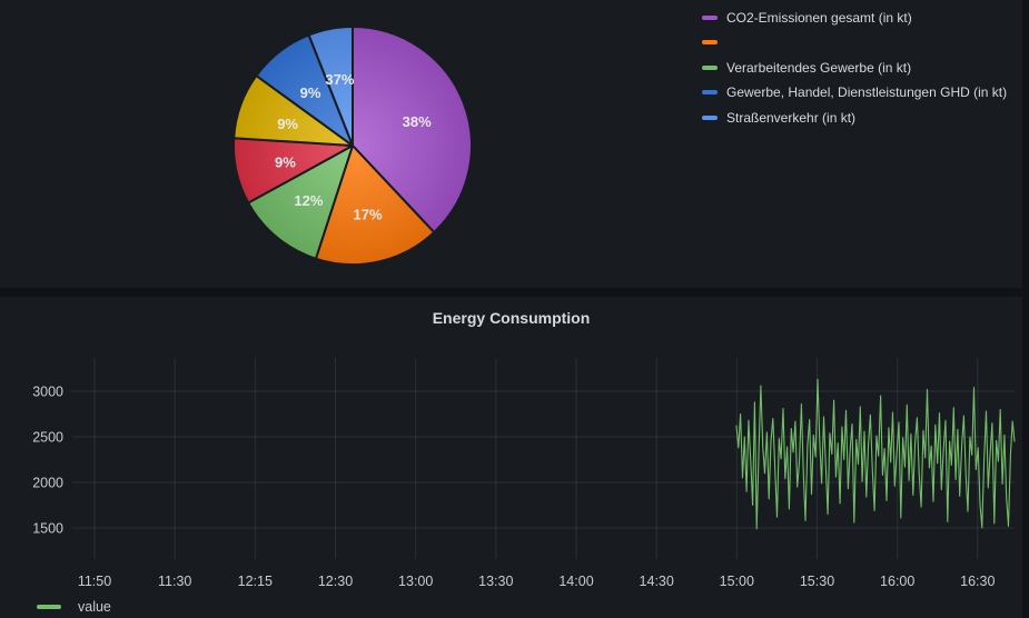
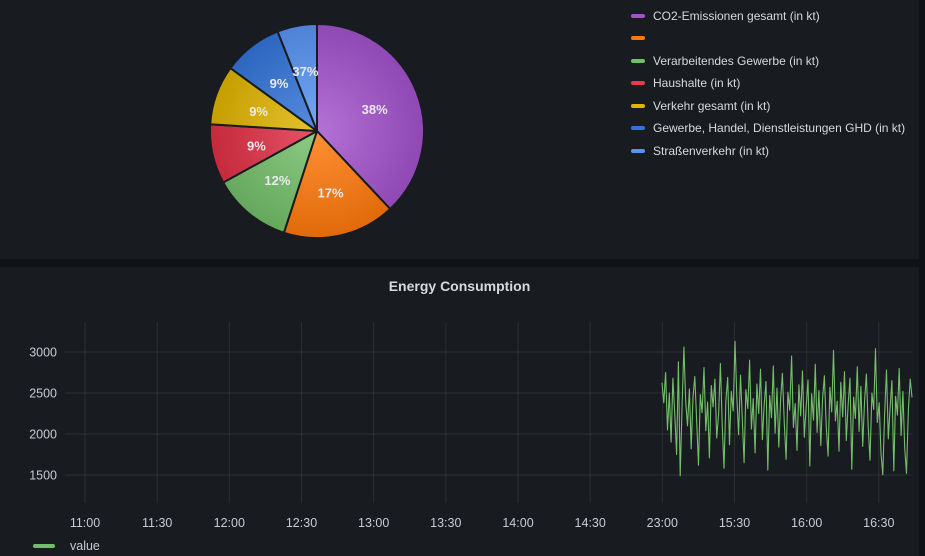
  38%
  17%
  12%
  9%
  9%
  9%
  37%
  CO2-Emissionen gesamt (in kt)
  Verarbeitendes Gewerbe (in kt)
+ Haushalte (in kt)
+ Verkehr gesamt (in kt)
  Gewerbe, Handel, Dienstleistungen GHD (in kt)
  Straßenverkehr (in kt)
  Energy Consumption
  3000
  2500
  2000
  1500
- 11:50
+ 11:00
  11:30
- 12:15
+ 12:00
  12:30
  13:00
  13:30
  14:00
  14:30
- 15:00
+ 23:00
  15:30
  16:00
  16:30
  value
